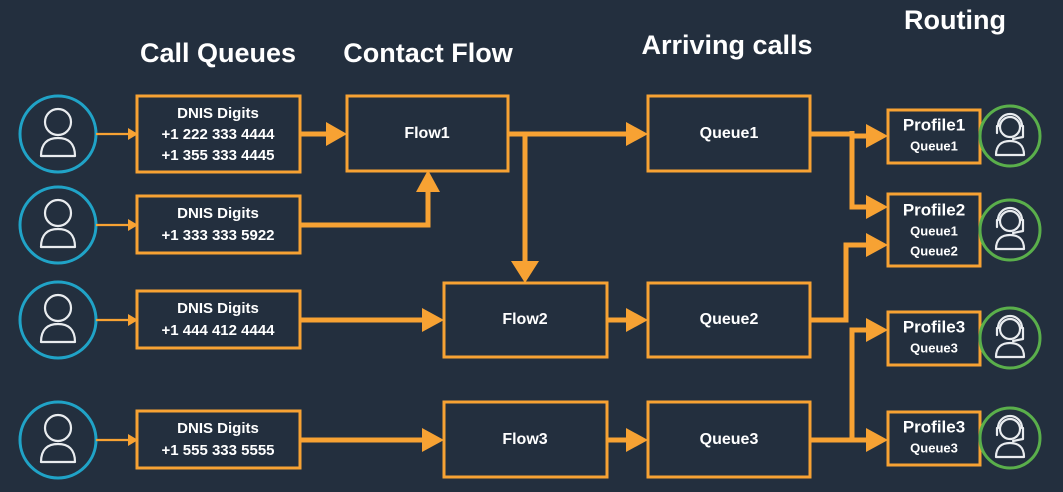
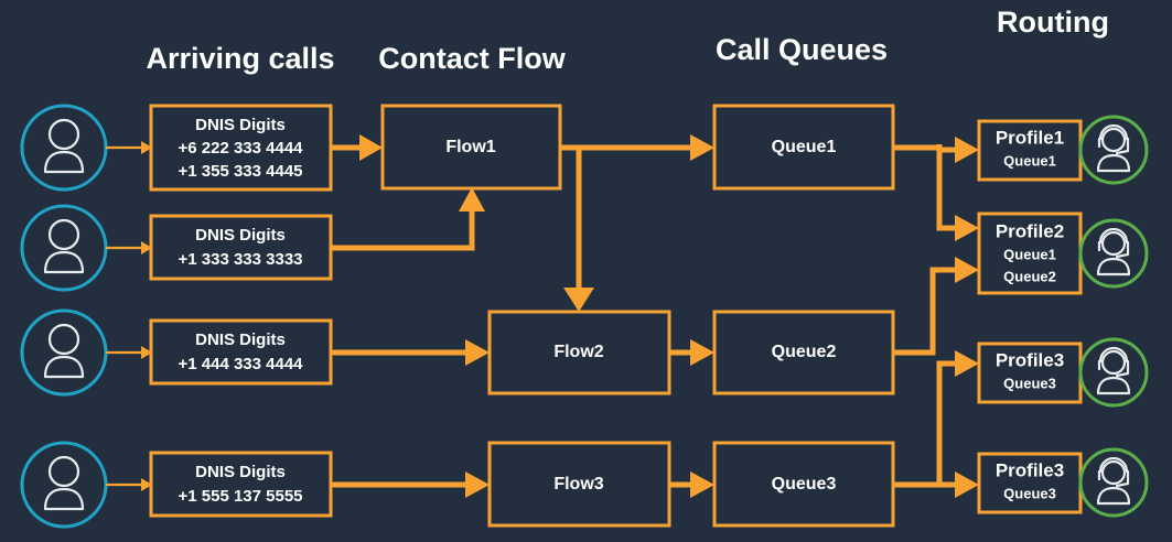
- Call Queues
+ Arriving calls
  Contact Flow
- Arriving calls
+ Call Queues
  Routing
  DNIS Digits
- +1 222 333 4444
+ +6 222 333 4444
  +1 355 333 4445
  DNIS Digits
- +1 333 333 5922
+ +1 333 333 3333
  DNIS Digits
- +1 444 412 4444
+ +1 444 333 4444
  DNIS Digits
- +1 555 333 5555
+ +1 555 137 5555
  Flow1
  Flow2
  Flow3
  Queue1
  Queue2
  Queue3
  Profile1
  Queue1
  Profile2
  Queue1
  Queue2
  Profile3
  Queue3
  Profile3
  Queue3
